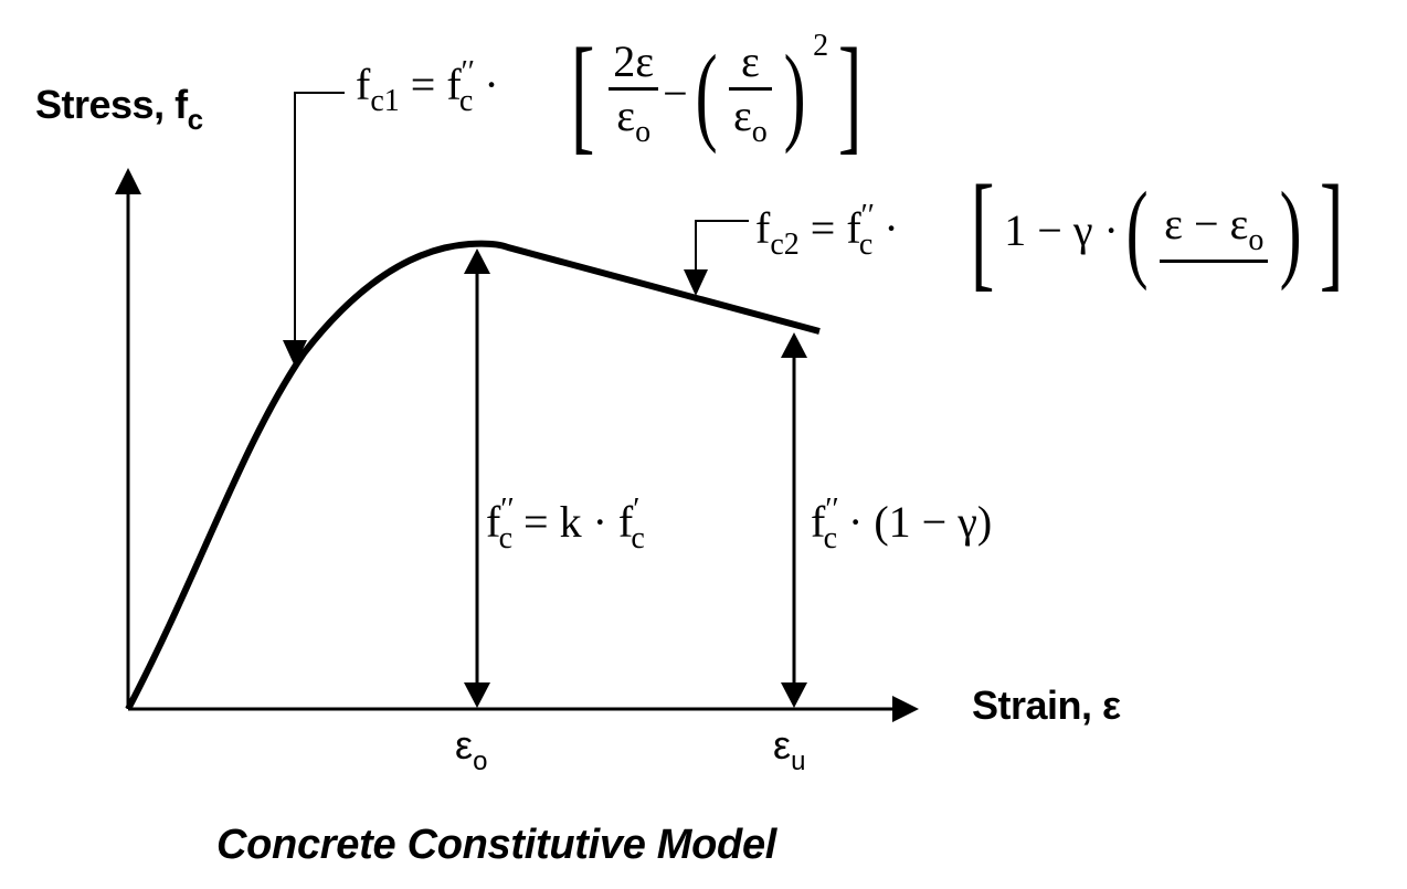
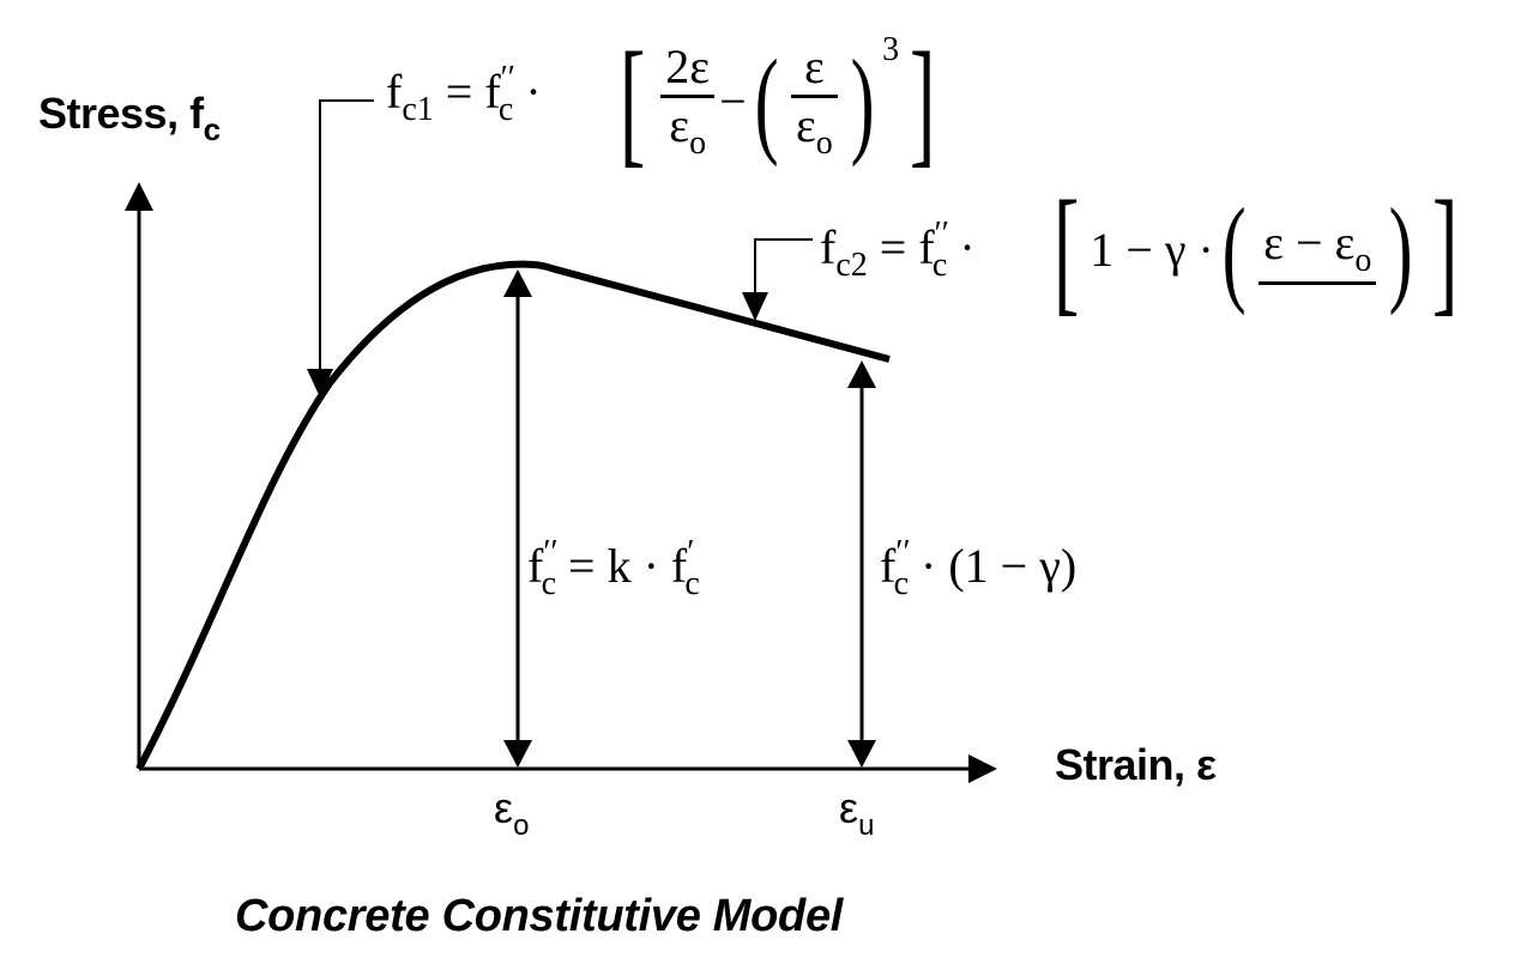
  Stress, fc
  Strain, ε
  εo
  εu
  fc1 = f′′c ·
  [
  2ε
  εo
  − (
  ε
  εo
- ) 2]
+ ) 3]
  fc2 = f′′c ·
  [ 1 − γ · (
  ε − εo
  ) ]
  f′′c = k · f′c
  f′′c · (1 − γ)
  Concrete Constitutive Model
